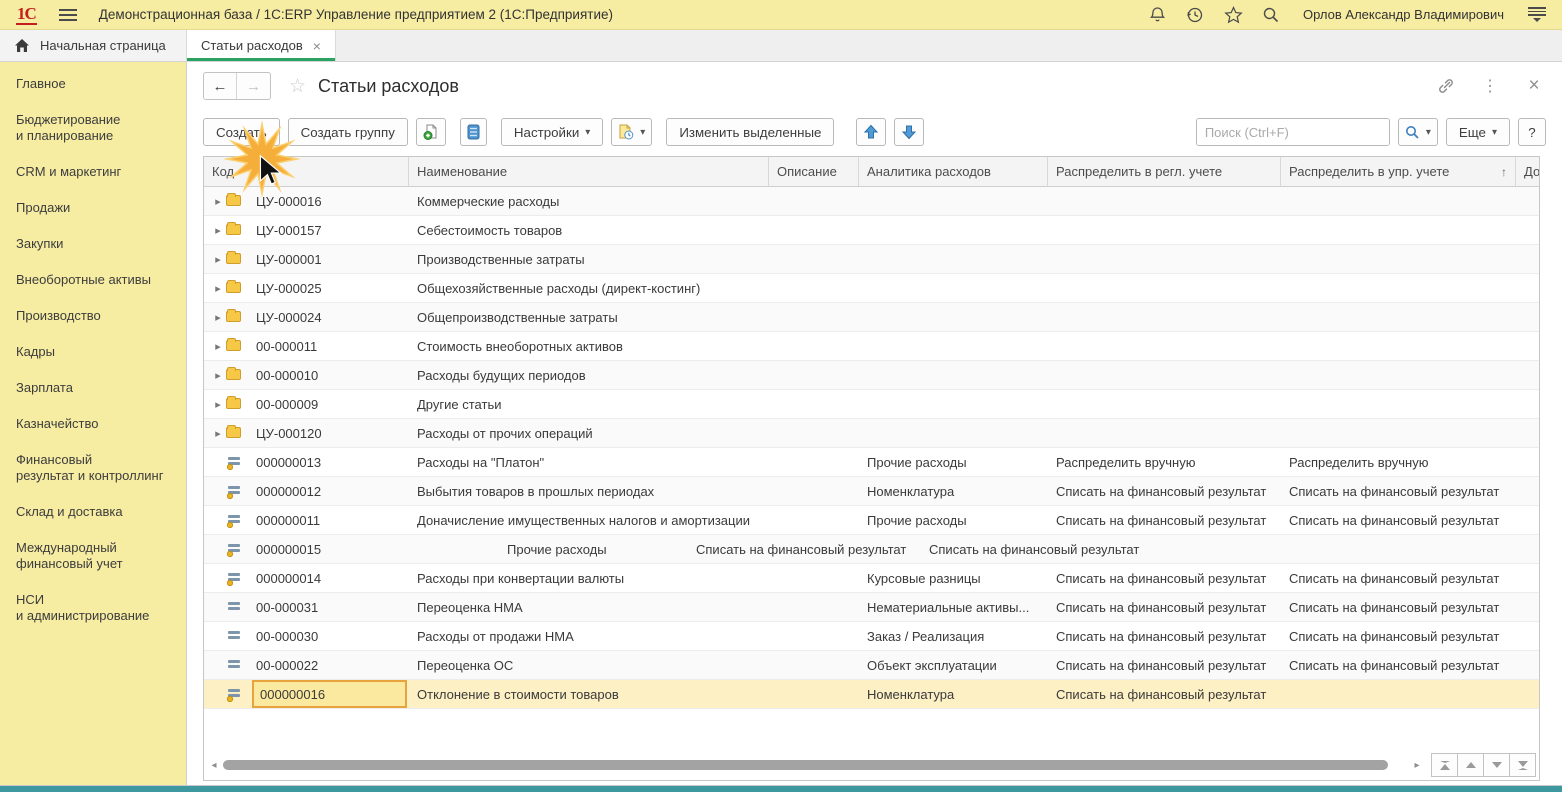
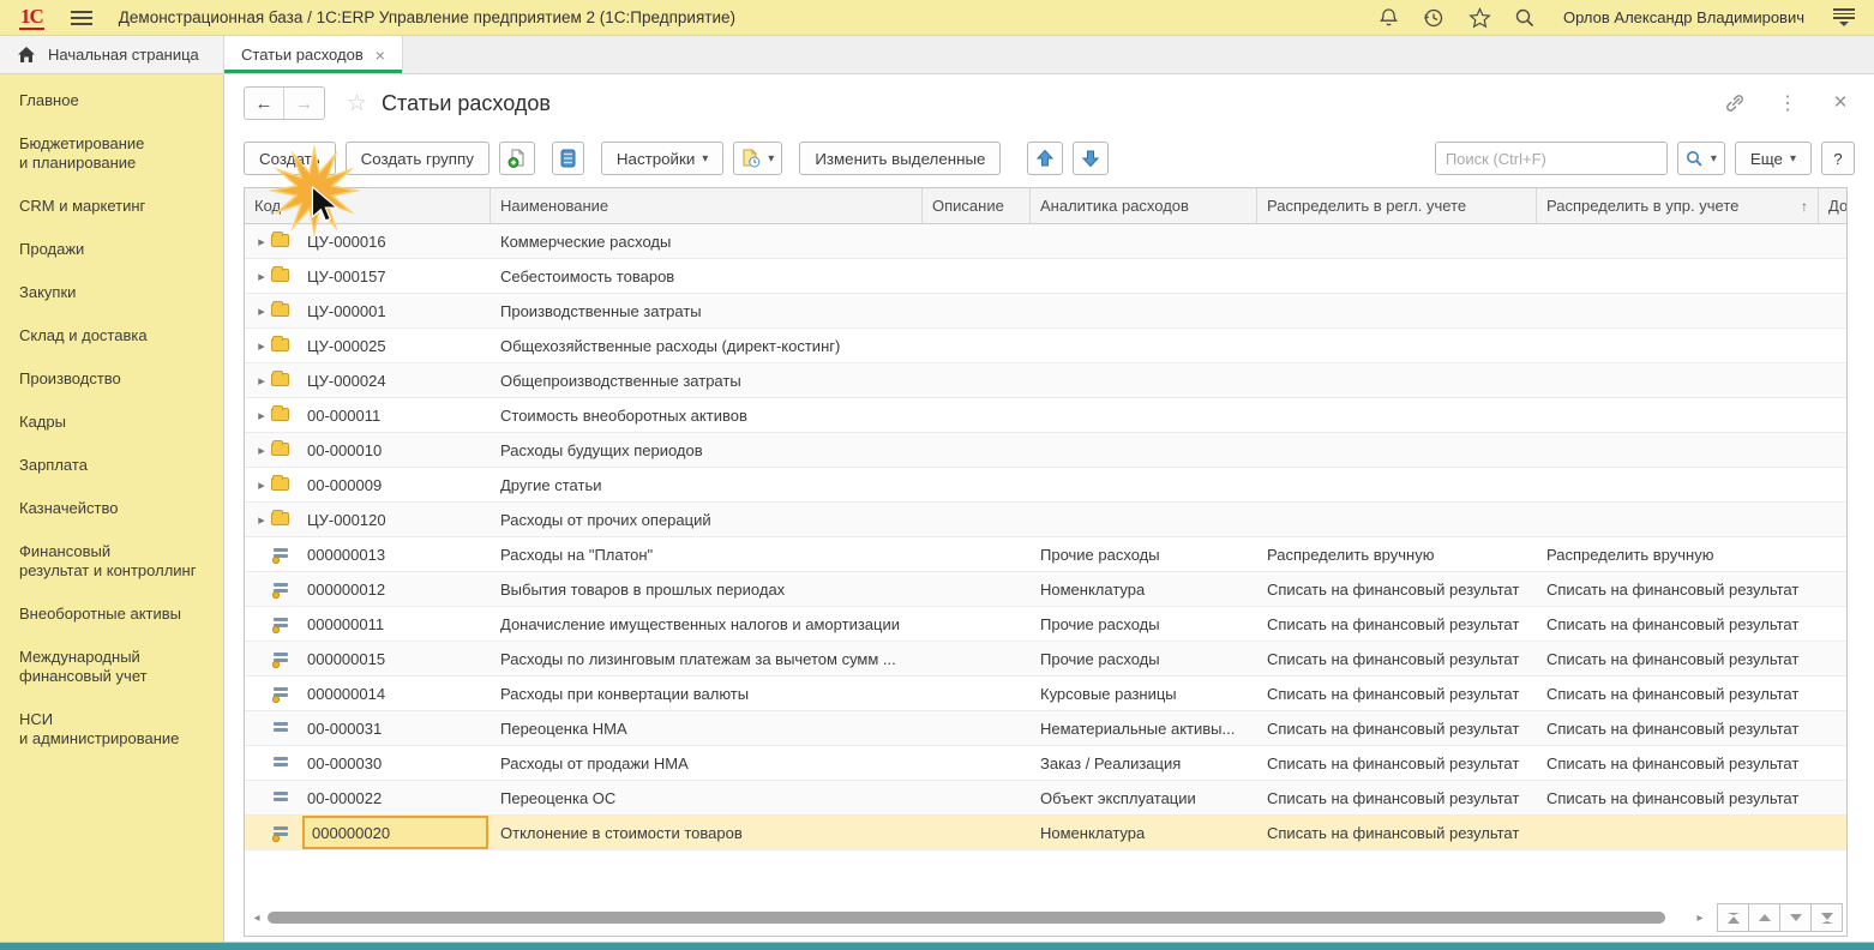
  1С
  Демонстрационная база / 1С:ERP Управление предприятием 2 (1С:Предприятие)
  Орлов Александр Владимирович
  Начальная страница
  Статьи расходов
  ×
  Главное
  Бюджетирование
  и планирование
  CRM и маркетинг
  Продажи
  Закупки
- Внеоборотные активы
+ Склад и доставка
  Производство
  Кадры
  Зарплата
  Казначейство
  Финансовый
  результат и контроллинг
- Склад и доставка
+ Внеоборотные активы
  Международный
  финансовый учет
  НСИ
  и администрирование
  ←
  →
  ☆
  Статьи расходов
  ⋮
  ×
  Создат
  Создать группу
  Настройки
  ▾
  ▾
  Изменить выделенные
  Поиск (Ctrl+F)
  ▾
  Еще
  ▾
  ?
  Код
  Наименование
  Описание
  Аналитика расходов
  Распределить в регл. учете
  Распределить в упр. учете
  ↑
  До
  ▸
  ЦУ-000016
  Коммерческие расходы
  ▸
  ЦУ-000157
  Себестоимость товаров
  ▸
  ЦУ-000001
  Производственные затраты
  ▸
  ЦУ-000025
  Общехозяйственные расходы (директ-костинг)
  ▸
  ЦУ-000024
  Общепроизводственные затраты
  ▸
  00-000011
  Стоимость внеоборотных активов
  ▸
  00-000010
  Расходы будущих периодов
  ▸
  00-000009
  Другие статьи
  ▸
  ЦУ-000120
  Расходы от прочих операций
  000000013
  Расходы на "Платон"
  Прочие расходы
  Распределить вручную
  Распределить вручную
  000000012
  Выбытия товаров в прошлых периодах
  Номенклатура
  Списать на финансовый результат
  Списать на финансовый результат
  000000011
  Доначисление имущественных налогов и амортизации
  Прочие расходы
  Списать на финансовый результат
  Списать на финансовый результат
  000000015
+ Расходы по лизинговым платежам за вычетом сумм ...
  Прочие расходы
  Списать на финансовый результат
  Списать на финансовый результат
  000000014
  Расходы при конвертации валюты
  Курсовые разницы
  Списать на финансовый результат
  Списать на финансовый результат
  00-000031
  Переоценка НМА
  Нематериальные активы...
  Списать на финансовый результат
  Списать на финансовый результат
  00-000030
  Расходы от продажи НМА
  Заказ / Реализация
  Списать на финансовый результат
  Списать на финансовый результат
  00-000022
  Переоценка ОС
  Объект эксплуатации
  Списать на финансовый результат
  Списать на финансовый результат
- 000000016
+ 000000020
  Отклонение в стоимости товаров
  Номенклатура
  Списать на финансовый результат
  ◂
  ▸
